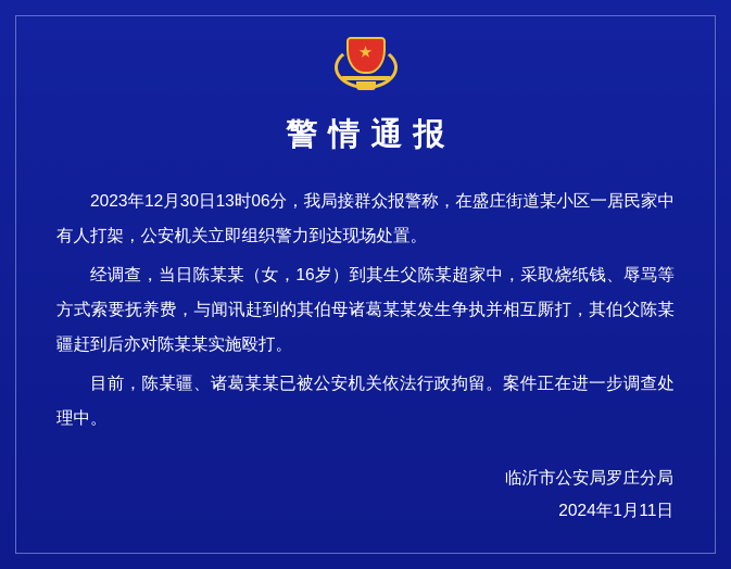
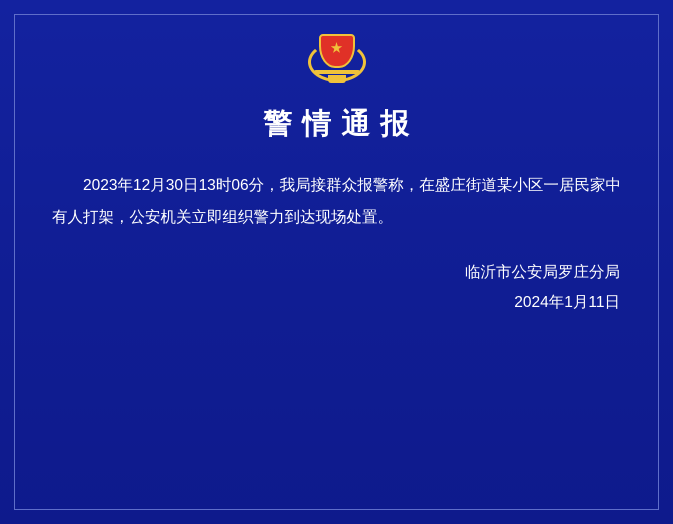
  警情通报
  2023年12月30日13时06分，我局接群众报警称，在盛庄街道某小区一居民家中有人打架，公安机关立即组织警力到达现场处置。
- 经调查，当日陈某某（女，16岁）到其生父陈某超家中，采取烧纸钱、辱骂等方式索要抚养费，与闻讯赶到的其伯母诸葛某某发生争执并相互厮打，其伯父陈某疆赶到后亦对陈某某实施殴打。
- 目前，陈某疆、诸葛某某已被公安机关依法行政拘留。案件正在进一步调查处理中。
  临沂市公安局罗庄分局
  2024年1月11日
